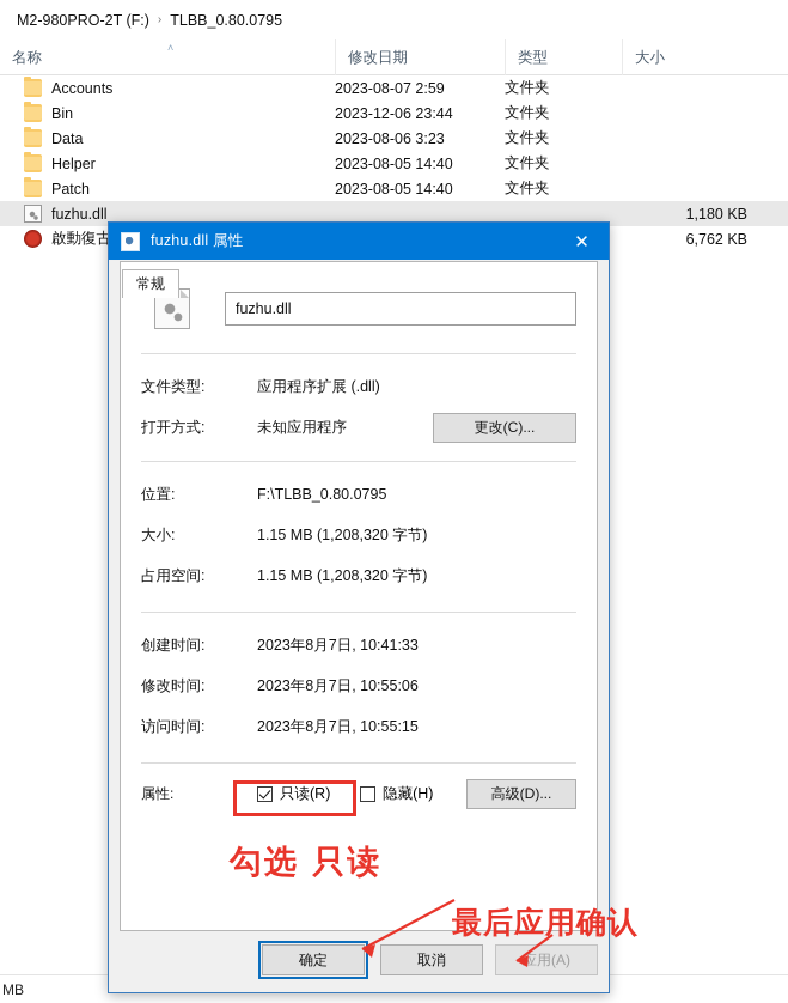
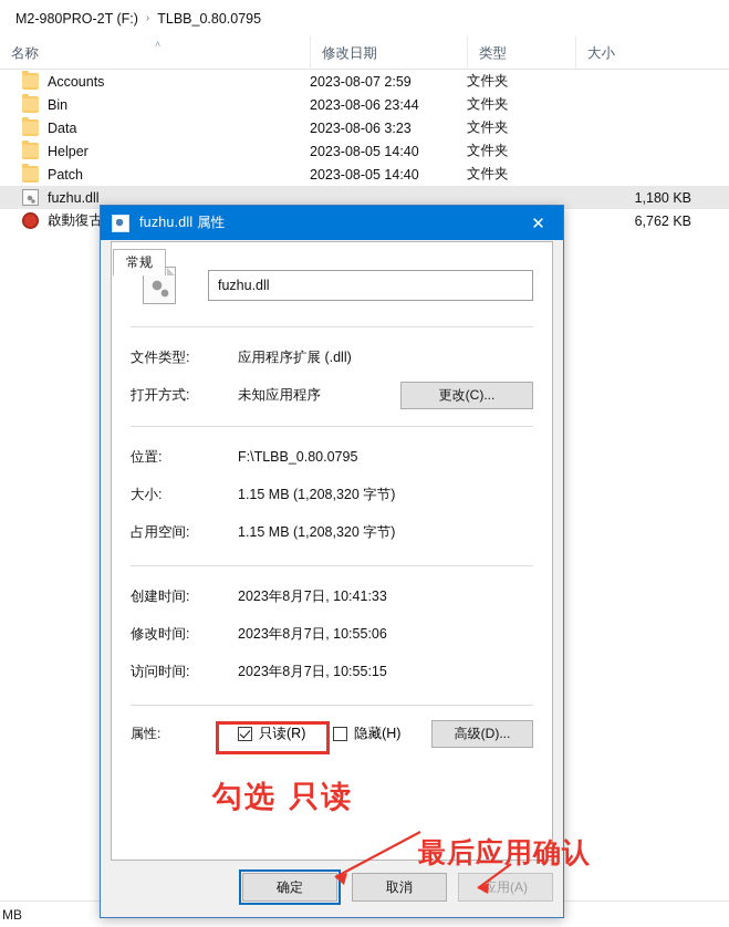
  M2-980PRO-2T (F:)
  ›
  TLBB_0.80.0795
  名称
  ˄
  修改日期
  类型
  大小
  Accounts
  2023-08-07 2:59
  文件夹
  Bin
- 2023-12-06 23:44
+ 2023-08-06 23:44
  文件夹
  Data
  2023-08-06 3:23
  文件夹
  Helper
  2023-08-05 14:40
  文件夹
  Patch
  2023-08-05 14:40
  文件夹
  fuzhu.dll
  1,180 KB
  啟動復古
  6,762 KB
  MB
  fuzhu.dll 属性
  ✕
  常规
  fuzhu.dll
  文件类型:
  应用程序扩展 (.dll)
  打开方式:
  未知应用程序
  更改(C)...
  位置:
  F:\TLBB_0.80.0795
  大小:
  1.15 MB (1,208,320 字节)
  占用空间:
  1.15 MB (1,208,320 字节)
  创建时间:
  2023年8月7日, 10:41:33
  修改时间:
  2023年8月7日, 10:55:06
  访问时间:
  2023年8月7日, 10:55:15
  属性:
  只读(R)
  隐藏(H)
  高级(D)...
  确定
  取消
  应用(A)
  勾选 只读
  最后应用确认
